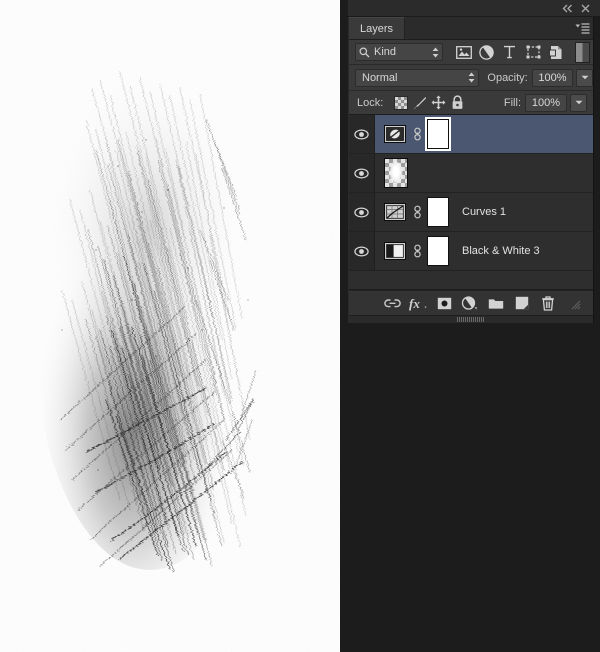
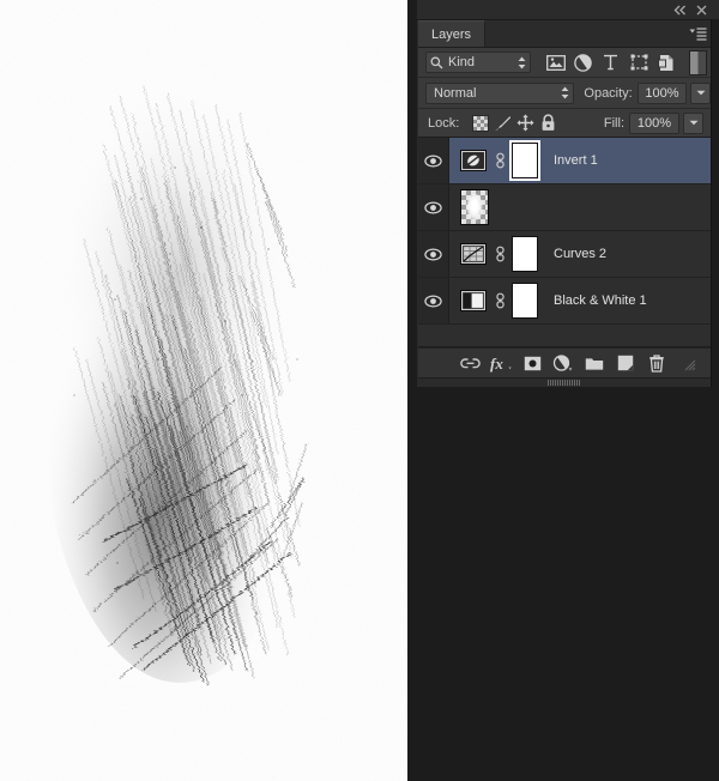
  Layers
  Kind
  Normal
  Opacity:
  100%
  Lock:
  Fill:
  100%
+ Invert 1
- Curves 1
+ Curves 2
- Black & White 3
+ Black & White 1
  fx
